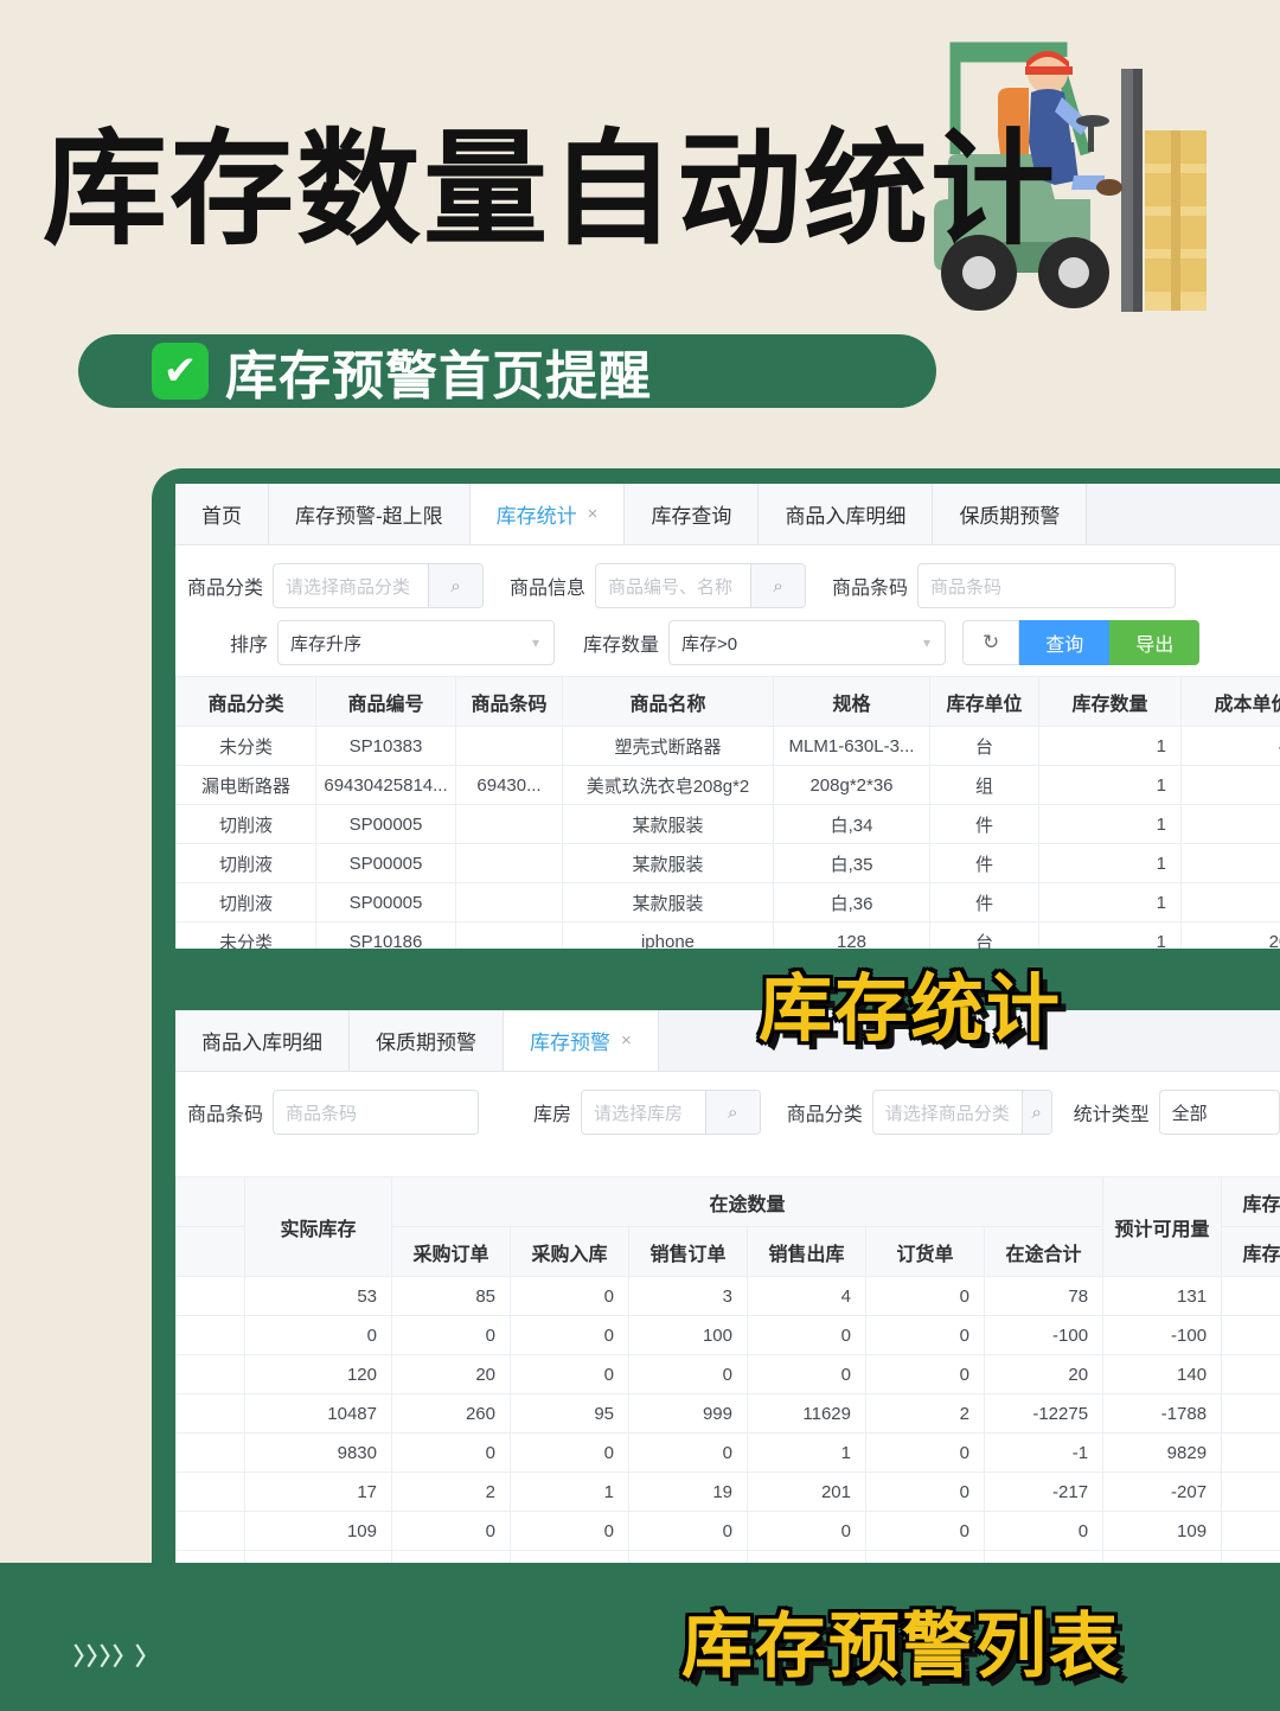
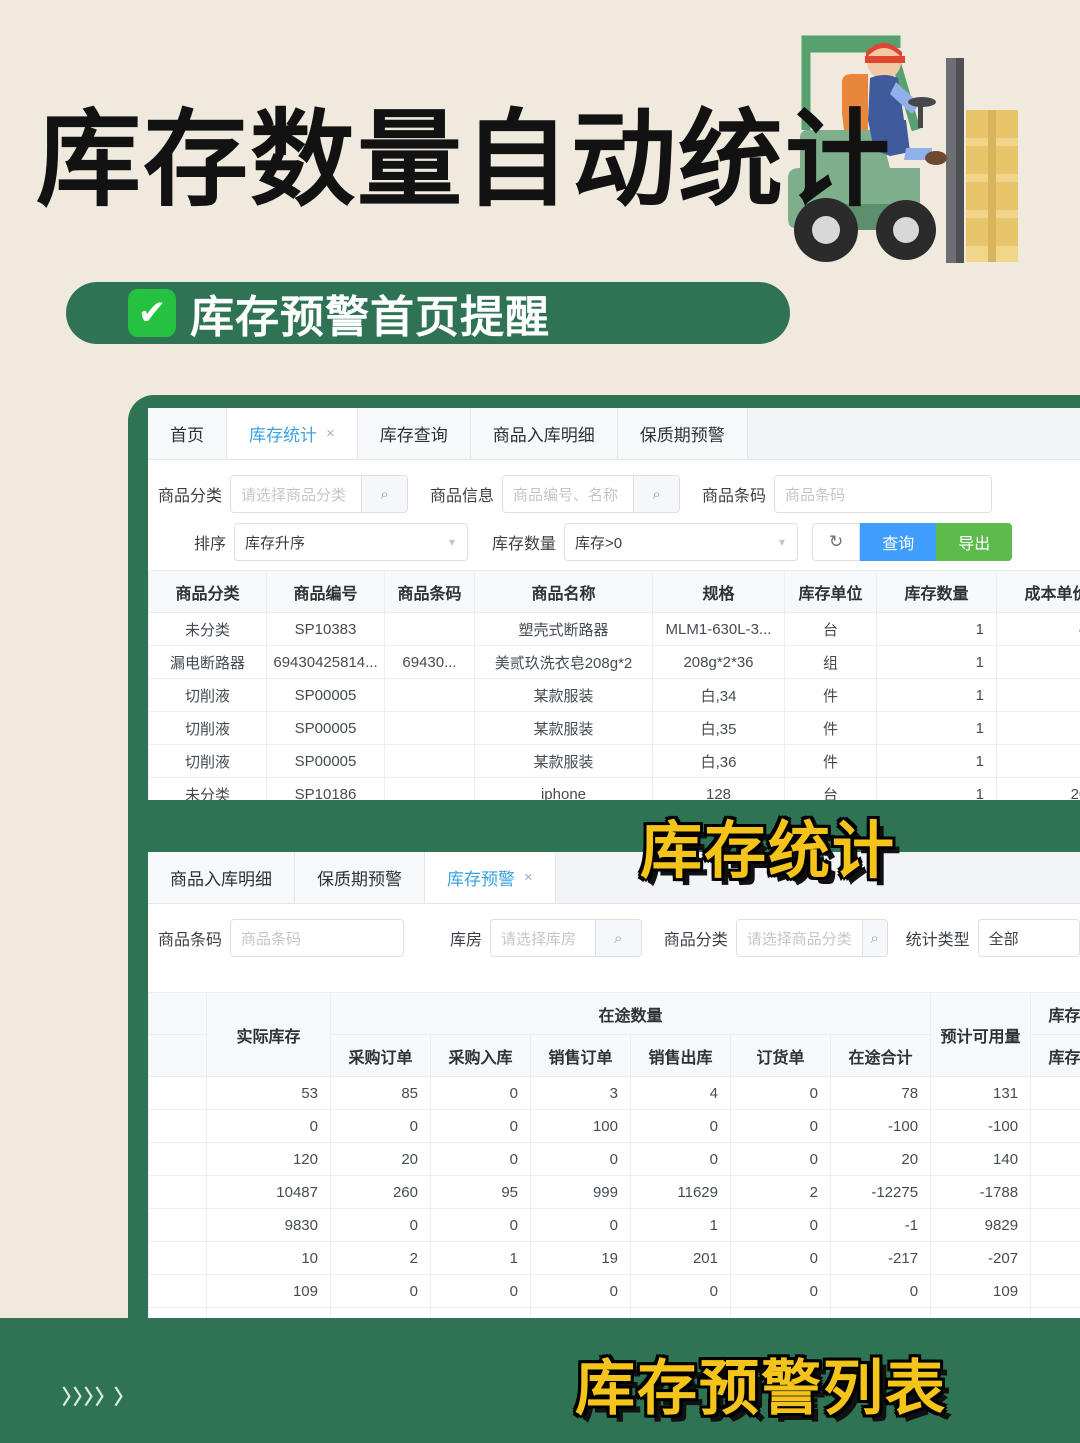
  库存数量自动统计
  ✔
  库存预警首页提醒
  〉〉〉〉 〉
  首页
- 库存预警-超上限
  库存统计
  ×
  库存查询
  商品入库明细
  保质期预警
  商品分类
  请选择商品分类
  ⌕
  商品信息
  商品编号、名称
  ⌕
  商品条码
  商品条码
  排序
  库存升序
  ▾
  库存数量
  库存>0
  ▾
  ↻
  查询
  导出
  商品分类	商品编号	商品条码	商品名称	规格	库存单位	库存数量	成本单
  未分类	SP10383		塑壳式断路器	MLM1-630L-3...	台	1
  漏电断路器	69430425814...	69430...	美贰玖洗衣皂208g*2	208g*2*36	组	1
  切削液	SP00005		某款服装	白,34	件	1
  切削液	SP00005		某款服装	白,35	件	1
  切削液	SP00005		某款服装	白,36	件	1
  未分类	SP10186		iphone	128	台	1	2
  商品入库明细
  保质期预警
  库存预警
  ×
  商品条码
  商品条码
  库房
  请选择库房
  ⌕
  商品分类
  请选择商品分类
  ⌕
  统计类型
  全部
  	实际库存	在途数量	预计可用量	库存
  	采购订单	采购入库	销售订单	销售出库	订货单	在途合计	库存
  	53	85	0	3	4	0	78	131
  	0	0	0	100	0	0	-100	-100
  	120	20	0	0	0	0	20	140
  	10487	260	95	999	11629	2	-12275	-1788
  	9830	0	0	0	1	0	-1	9829
- 	17	2	1	19	201	0	-217	-207
+ 	10	2	1	19	201	0	-217	-207
  	109	0	0	0	0	0	0	109
  库存统计
  库存预警列表
